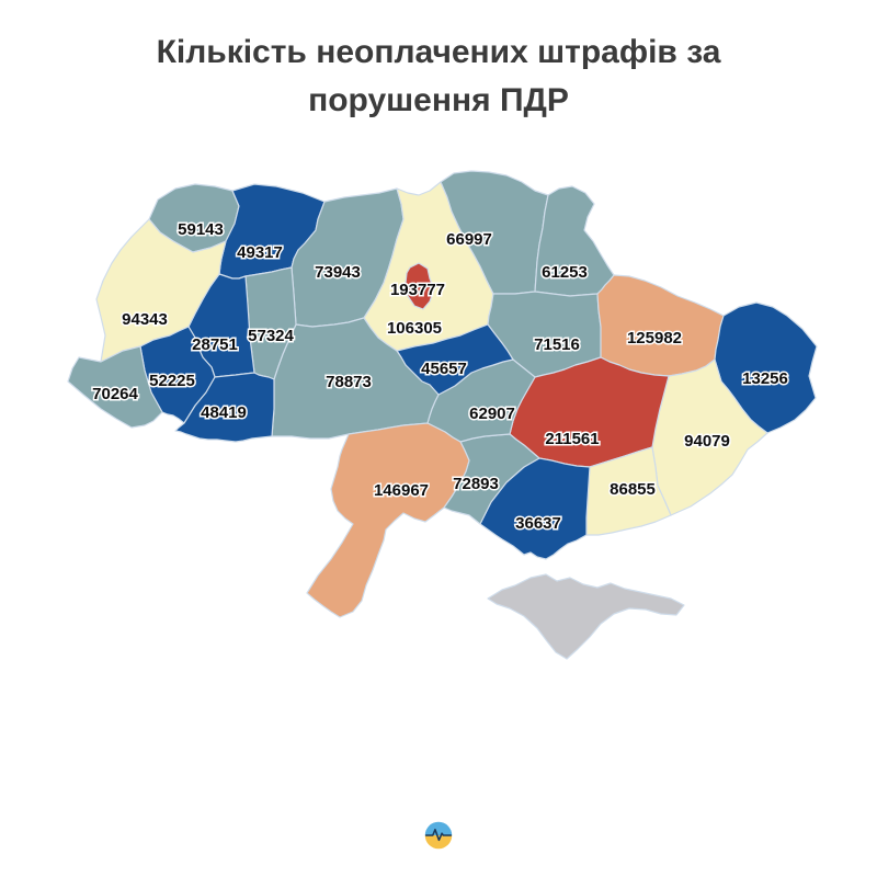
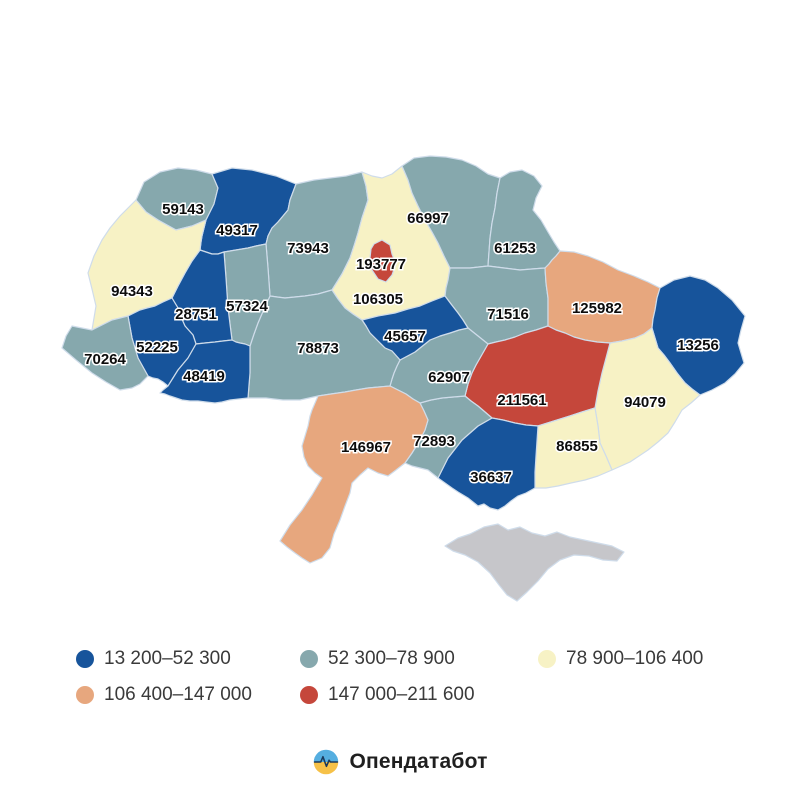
- Кількість неоплачених штрафів за порушення ПДР
  59143
  49317
  73943
  106305
  66997
  61253
  71516
  125982
  13256
  94079
  211561
  86855
  36637
  72893
  62907
  45657
  78873
  57324
  28751
  94343
  52225
  70264
  48419
  146967
  193777
+ 13 200–52 300
+ 52 300–78 900
+ 78 900–106 400
+ 106 400–147 000
+ 147 000–211 600
+ Опендатабот
